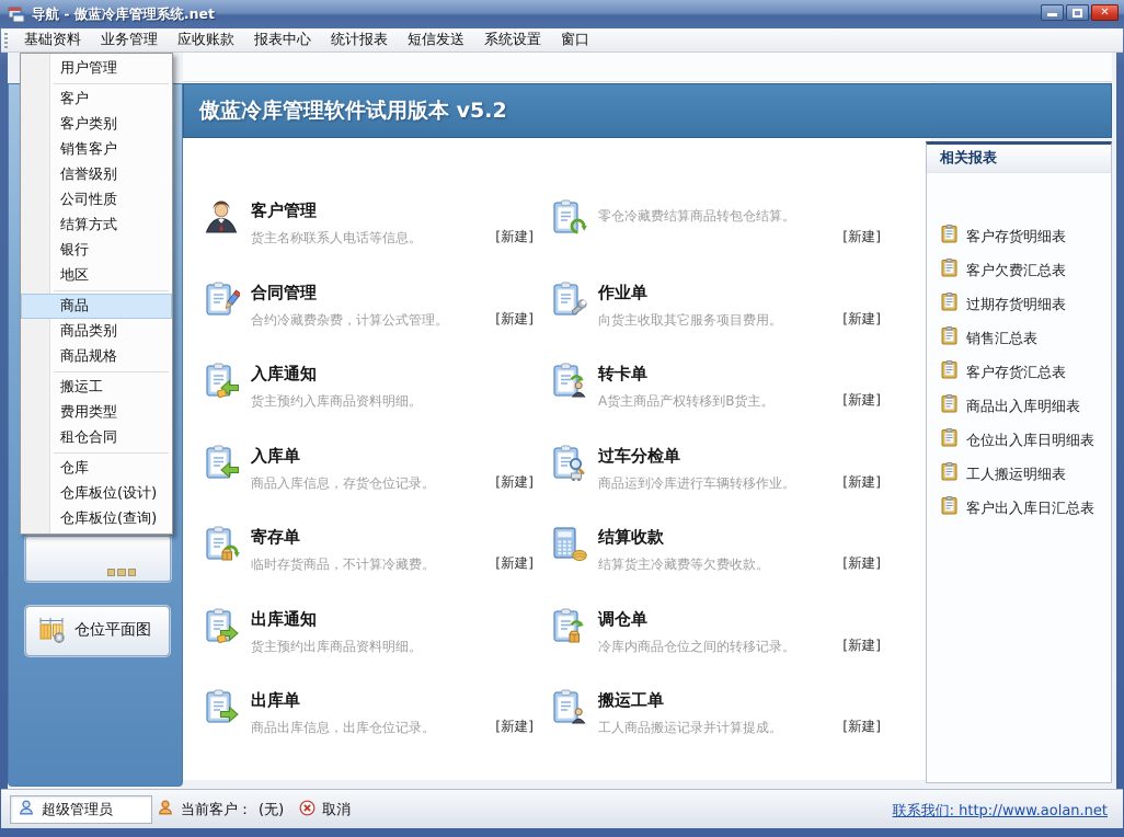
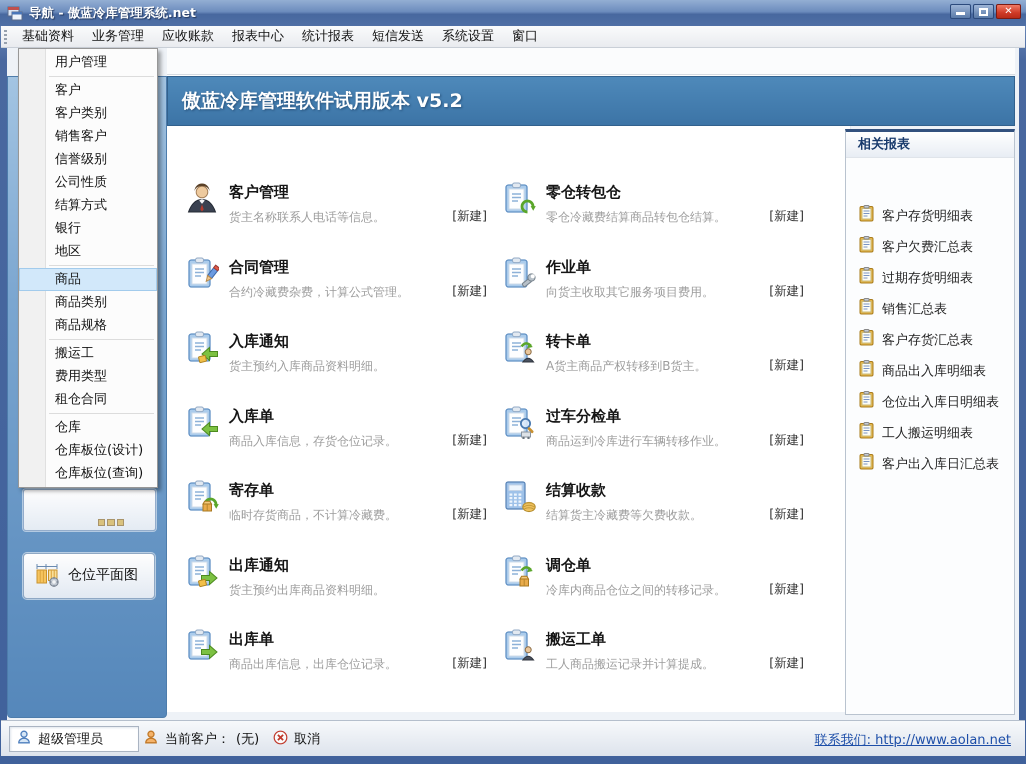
  导航 - 傲蓝冷库管理系统.net
  ✕
  基础资料
  业务管理
  应收账款
  报表中心
  统计报表
  短信发送
  系统设置
  窗口
  傲蓝冷库管理软件试用版本 v5.2
  仓位平面图
  用户管理
  客户
  客户类别
  销售客户
  信誉级别
  公司性质
  结算方式
  银行
  地区
  商品
  商品类别
  商品规格
  搬运工
  费用类型
  租仓合同
  仓库
  仓库板位(设计)
  仓库板位(查询)
  相关报表
  客户存货明细表
  客户欠费汇总表
  过期存货明细表
  销售汇总表
  客户存货汇总表
  商品出入库明细表
  仓位出入库日明细表
  工人搬运明细表
  客户出入库日汇总表
  客户管理
  货主名称联系人电话等信息。
  [新建]
  合同管理
  合约冷藏费杂费，计算公式管理。
  [新建]
  入库通知
  货主预约入库商品资料明细。
  入库单
  商品入库信息，存货仓位记录。
  [新建]
  寄存单
  临时存货商品，不计算冷藏费。
  [新建]
  出库通知
  货主预约出库商品资料明细。
  出库单
  商品出库信息，出库仓位记录。
  [新建]
+ 零仓转包仓
  零仓冷藏费结算商品转包仓结算。
  [新建]
  作业单
  向货主收取其它服务项目费用。
  [新建]
  转卡单
  A货主商品产权转移到B货主。
  [新建]
  过车分检单
  商品运到冷库进行车辆转移作业。
  [新建]
  结算收款
  结算货主冷藏费等欠费收款。
  [新建]
  调仓单
  冷库内商品仓位之间的转移记录。
  [新建]
  搬运工单
  工人商品搬运记录并计算提成。
  [新建]
  超级管理员
  当前客户：
  (无)
  取消
  联系我们: http://www.aolan.net
